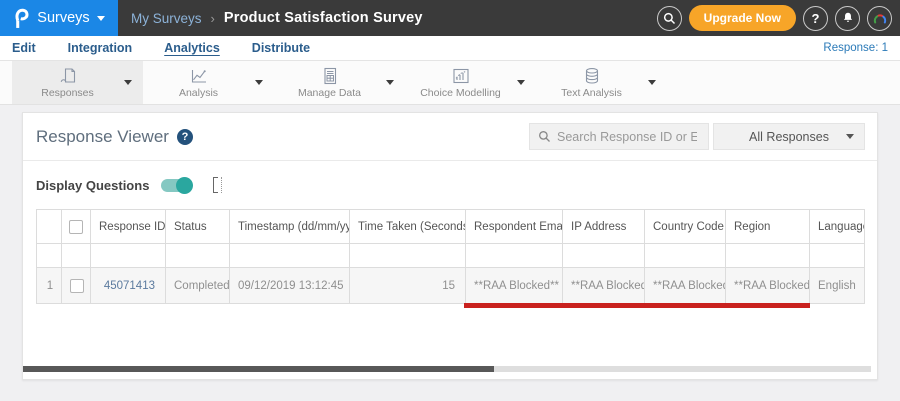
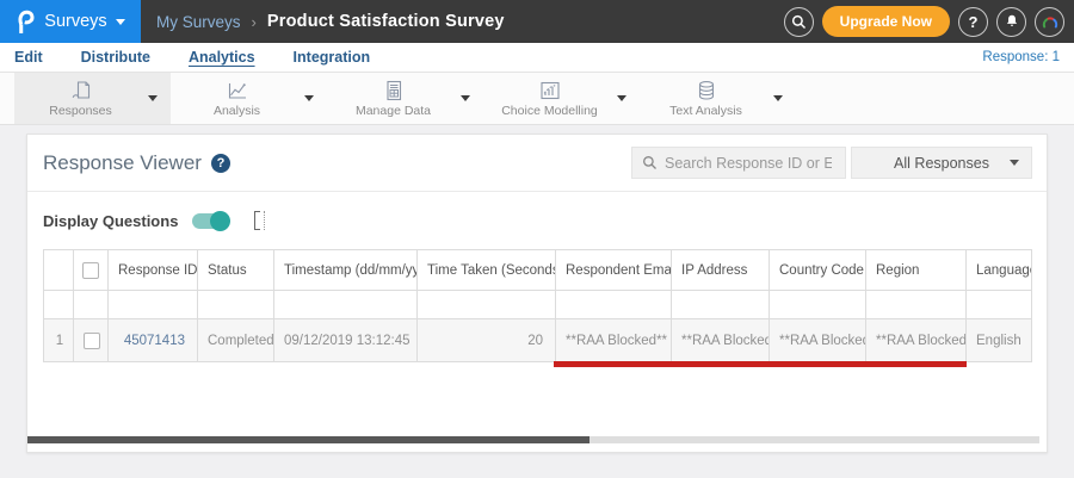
  Surveys
  My Surveys
  ›
  Product Satisfaction Survey
  Upgrade Now
  ?
  Edit
- Integration
+ Distribute
  Analytics
- Distribute
+ Integration
  Response: 1
  Responses
  Analysis
  Manage Data
  Choice Modelling
  Text Analysis
  Response Viewer
  ?
  Search Response ID or E
  All Responses
  Display Questions
  		Response ID	Status	Timestamp (dd/mm/yy	Time Taken (Second	Respondent Ema	IP Address	Country Code	Region	Languag
- 1		45071413	Completed	09/12/2019 13:12:45	15	**RAA Blocked**	**RAA Blocked	**RAA Blocke	**RAA Blocked	English
+ 1		45071413	Completed	09/12/2019 13:12:45	20	**RAA Blocked**	**RAA Blocked	**RAA Blocke	**RAA Blocked	English
